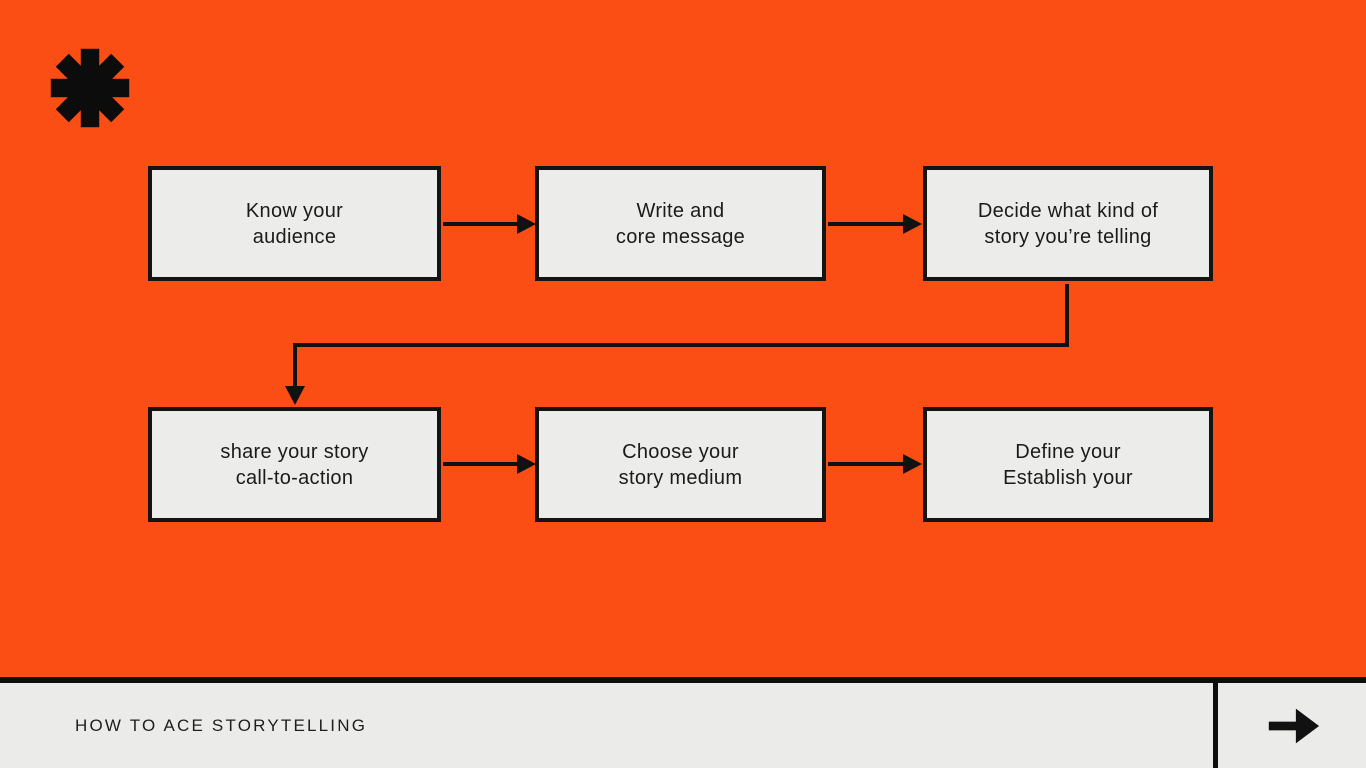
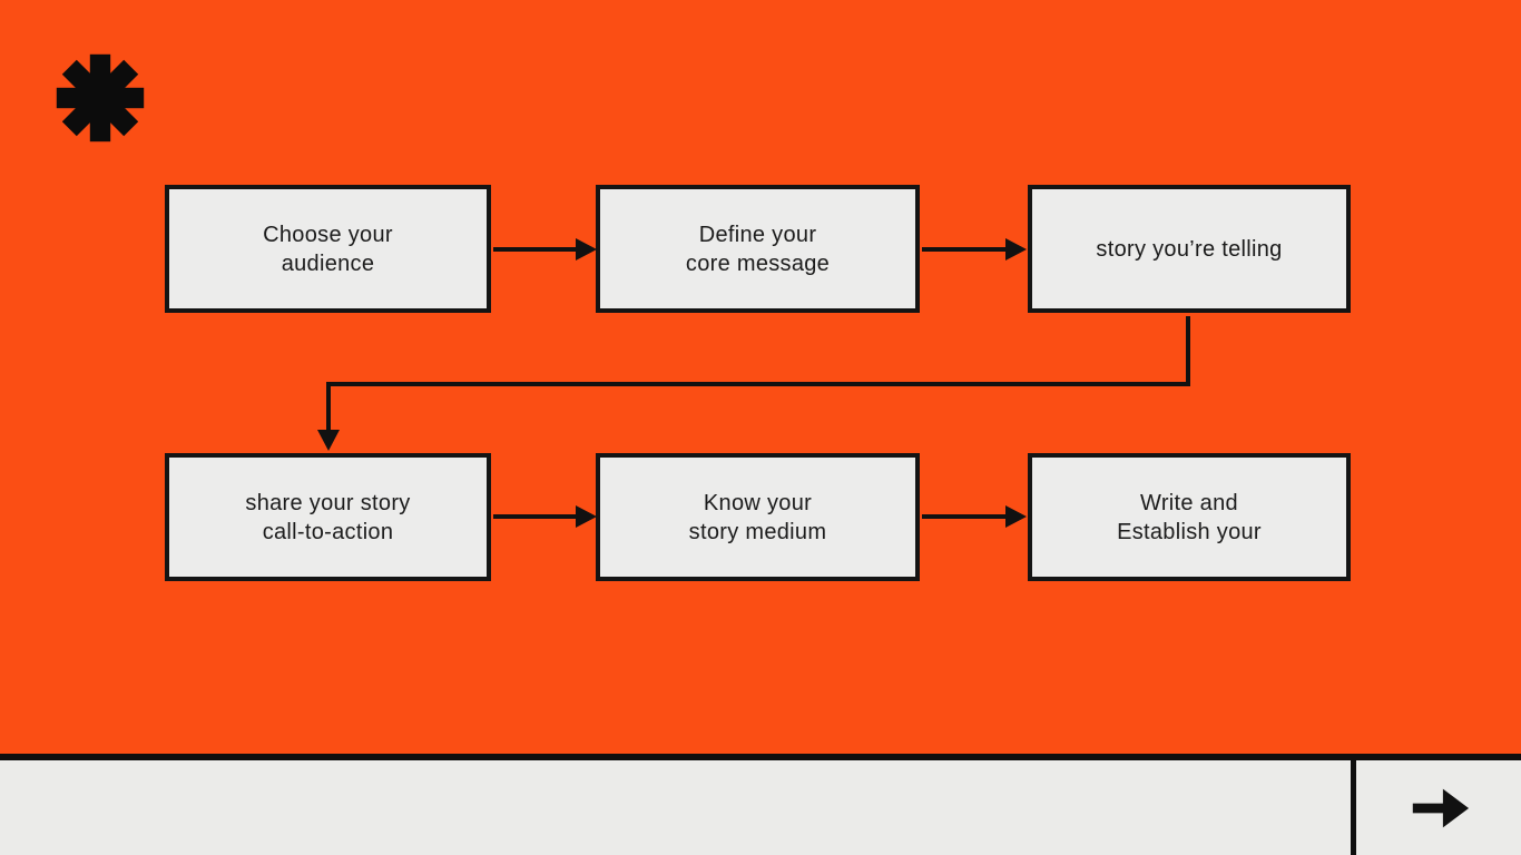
- Know your
+ Choose your
  audience
- Write and
+ Define your
  core message
- Decide what kind of
  story you’re telling
  share your story
  call-to-action
- Choose your
+ Know your
  story medium
- Define your
+ Write and
  Establish your
- HOW TO ACE STORYTELLING
